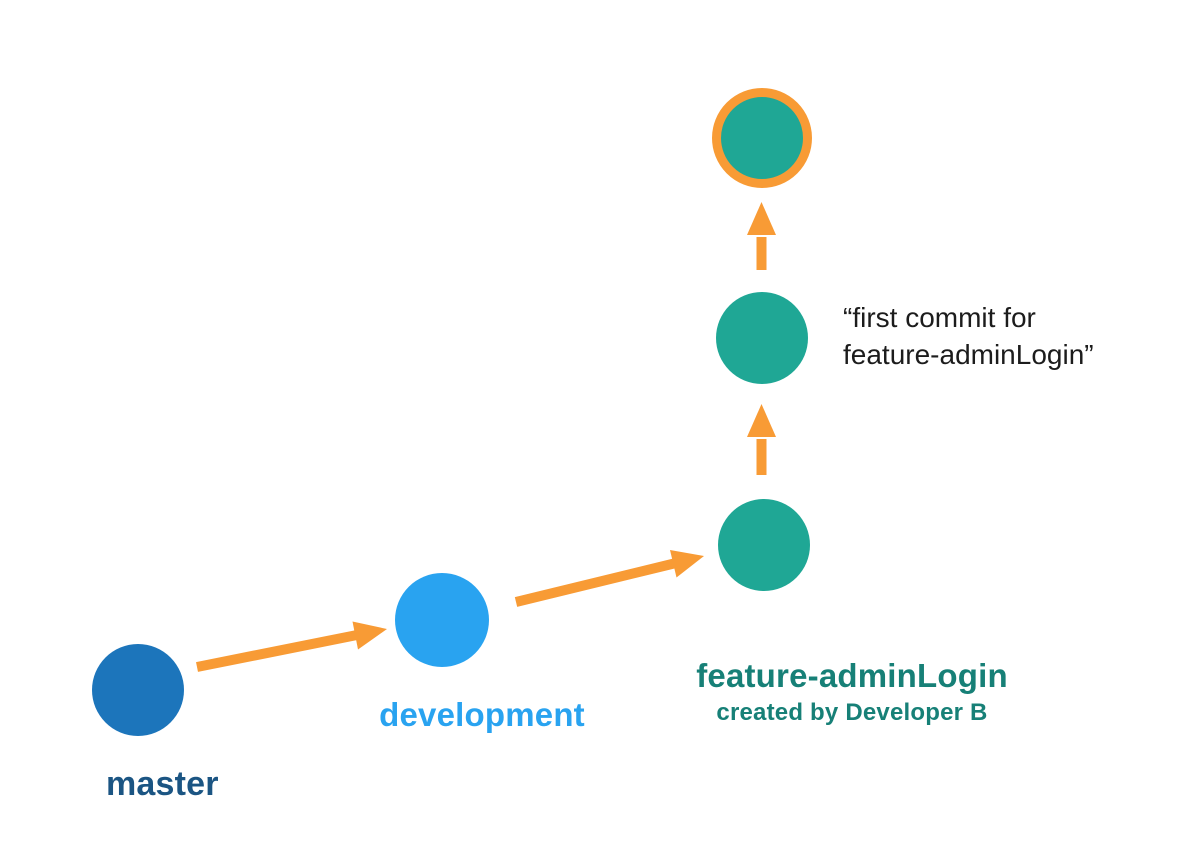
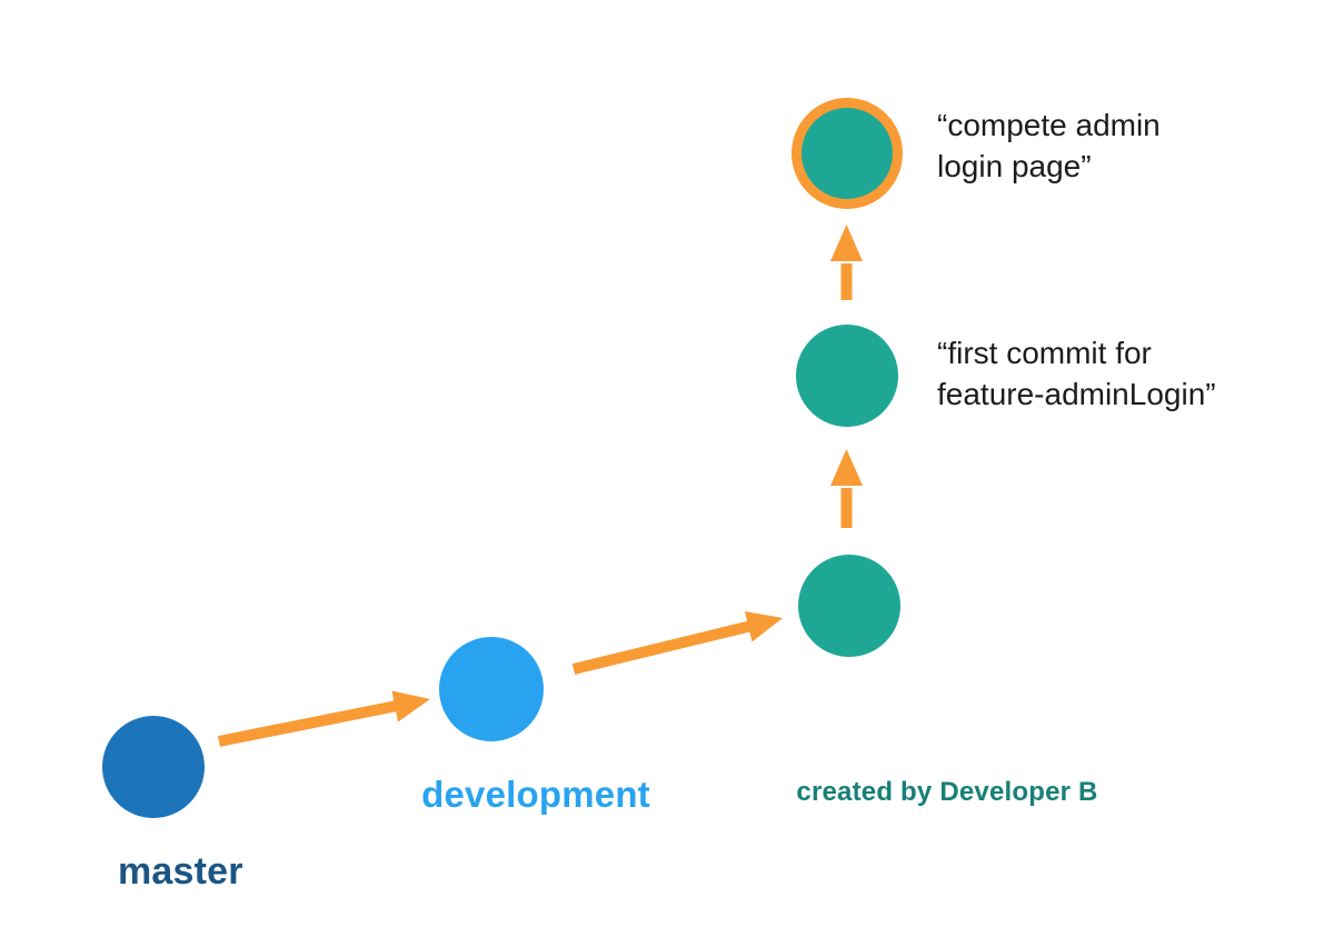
  master
  development
- feature-adminLogin
  created by Developer B
+ “compete admin
+ login page”
  “first commit for
  feature-adminLogin”
